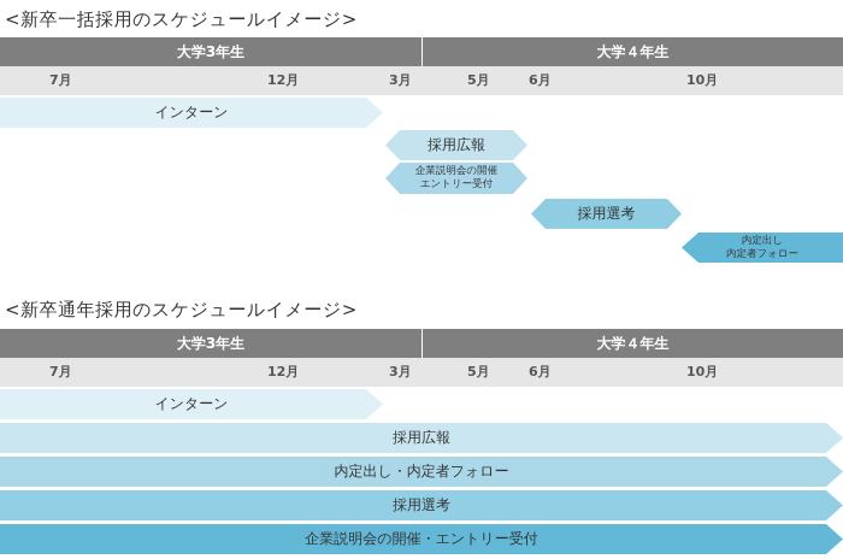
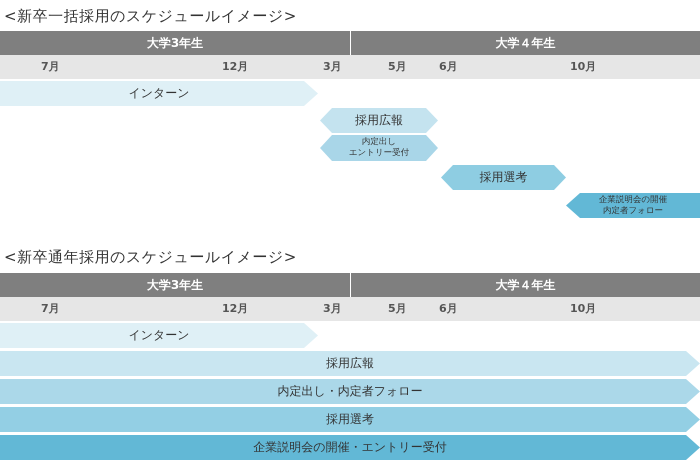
  <新卒一括採用のスケジュールイメージ>
  大学3年生
  大学４年生
  7月
  12月
  3月
  5月
  6月
  10月
  インターン
  採用広報
- 企業説明会の開催
+ 内定出し
  エントリー受付
  採用選考
- 内定出し
+ 企業説明会の開催
  内定者フォロー
  <新卒通年採用のスケジュールイメージ>
  大学3年生
  大学４年生
  7月
  12月
  3月
  5月
  6月
  10月
  インターン
  採用広報
  内定出し・内定者フォロー
  採用選考
  企業説明会の開催・エントリー受付
